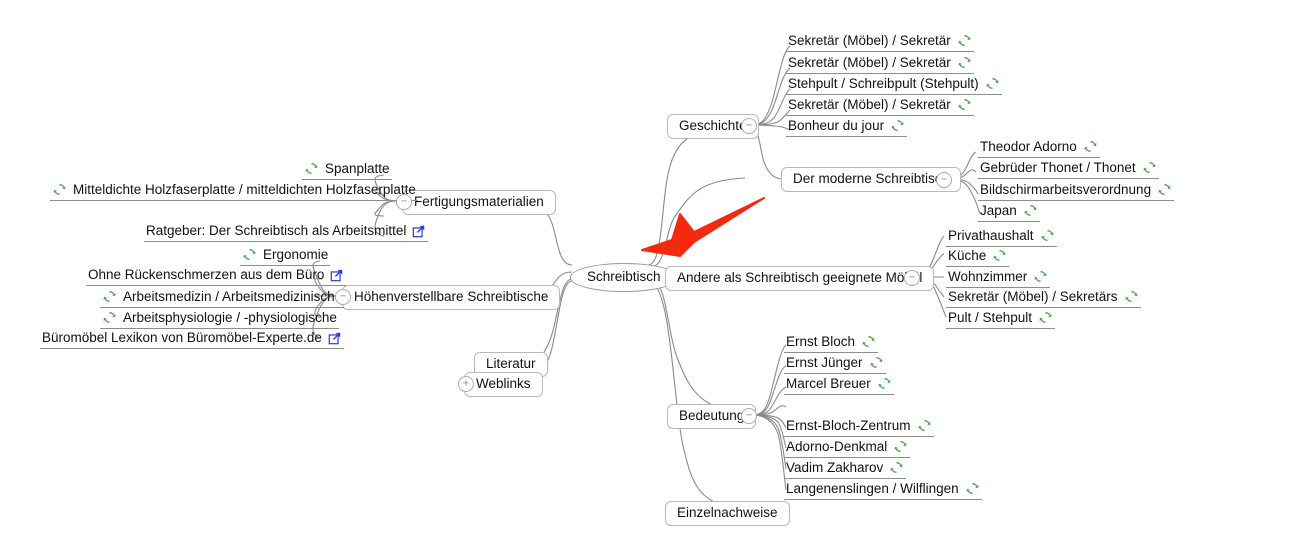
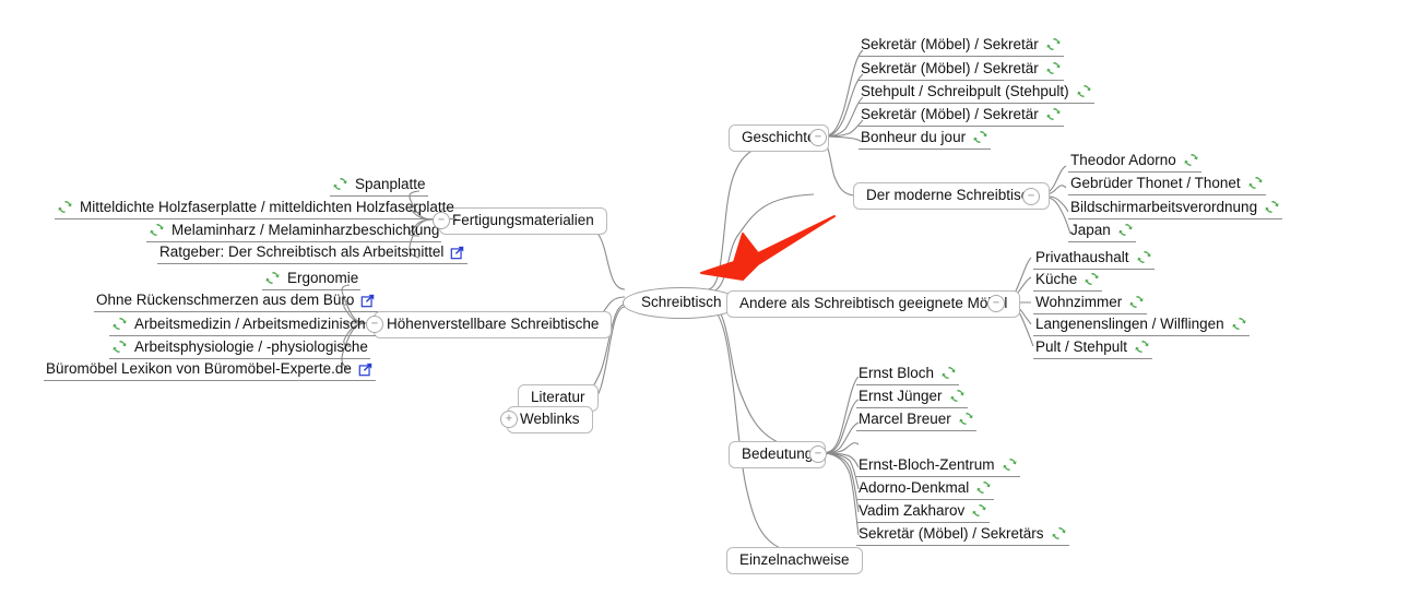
  Schreibtisch
  Geschicht
  −
  Sekretär (Möbel) / Sekretär
  Sekretär (Möbel) / Sekretär
  Stehpult / Schreibpult (Stehpult)
  Sekretär (Möbel) / Sekretär
  Bonheur du jour
  Der moderne Schreibtis
  −
  Theodor Adorno
  Gebrüder Thonet / Thonet
  Bildschirmarbeitsverordnung
  Japan
  Andere als Schreibtisch geeignete Möl
  −
  Privathaushalt
  Küche
  Wohnzimmer
- Sekretär (Möbel) / Sekretärs
+ Langenenslingen / Wilflingen
  Pult / Stehpult
  Bedeutun
  −
  Ernst Bloch
  Ernst Jünger
  Marcel Breuer
  Ernst-Bloch-Zentrum
  Adorno-Denkmal
  Vadim Zakharov
- Langenenslingen / Wilflingen
+ Sekretär (Möbel) / Sekretärs
  Einzelnachweise
  Fertigungsmaterialien
  −
  Spanplatte
  Mitteldichte Holzfaserplatte / mitteldichten Holzfaserplatte
+ Melaminharz / Melaminharzbeschichtung
  Ratgeber: Der Schreibtisch als Arbeitsmittel
  Höhenverstellbare Schreibtische
  −
  Ergonomie
  Ohne Rückenschmerzen aus dem Büro
  Arbeitsmedizin / Arbeitsmedizinisch
  Arbeitsphysiologie / -physiologische
  Büromöbel Lexikon von Büromöbel-Experte.de
  Literatur
  Weblinks
  +
